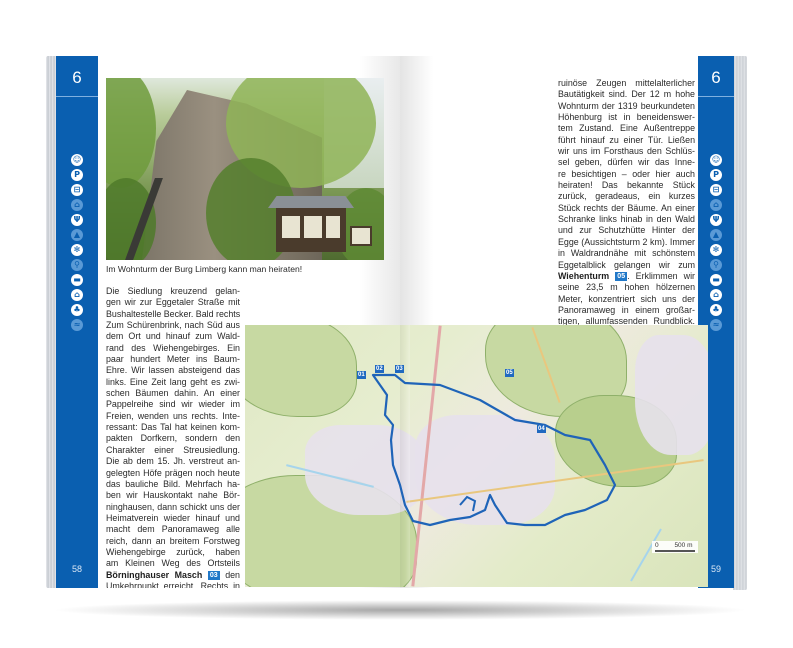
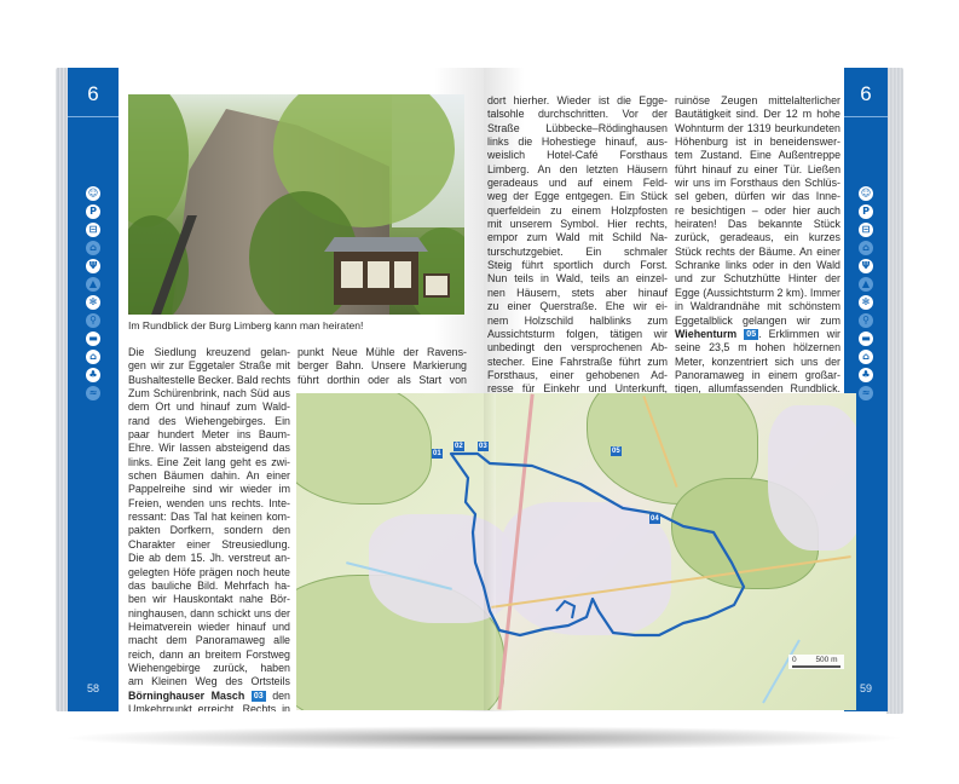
  6
  ☺
  P
  ⊟
  ⌂
  Ψ
  ▲
  ✻
  ⚲
  ▬
  ⌂
  ♣
  ≈
  58
- Im Wohnturm der Burg Limberg kann man heiraten!
+ Im Rundblick der Burg Limberg kann man heiraten!
  Die Siedlung kreuzend gelan-
  gen wir zur Eggetaler Straße mit
  Bushaltestelle Becker. Bald rechts
  Zum Schürenbrink, nach Süd aus
  dem Ort und hinauf zum Wald-
  rand des Wiehengebirges. Ein
  paar hundert Meter ins Baum-
  Ehre. Wir lassen absteigend das
  links. Eine Zeit lang geht es zwi-
  schen Bäumen dahin. An einer
  Pappelreihe sind wir wieder im
  Freien, wenden uns rechts. Inte-
  ressant: Das Tal hat keinen kom-
  pakten Dorfkern, sondern den
  Charakter einer Streusiedlung.
  Die ab dem 15. Jh. verstreut an-
  gelegten Höfe prägen noch heute
  das bauliche Bild. Mehrfach ha-
  ben wir Hauskontakt nahe Bör-
  ninghausen, dann schickt uns der
  Heimatverein wieder hinauf und
  macht dem Panoramaweg alle
  reich, dann an breitem Forstweg
  Wiehengebirge zurück, haben
  am Kleinen Weg des Ortsteils
  Börninghauser Masch den
  Umkehrpunkt erreicht. Rechts in
+ punkt Neue Mühle der Ravens-
+ berger Bahn. Unsere Markierung
+ führt dorthin oder als Start von
+ dort hierher. Wieder ist die Egge-
+ talsohle durchschritten. Vor der
+ Straße Lübbecke–Rödinghausen
+ links die Hohestiege hinauf, aus-
+ weislich Hotel-Café Forsthaus
+ Limberg. An den letzten Häusern
+ geradeaus und auf einem Feld-
+ weg der Egge entgegen. Ein Stück
+ querfeldein zu einem Holzpfosten
+ mit unserem Symbol. Hier rechts,
+ empor zum Wald mit Schild Na-
+ turschutzgebiet. Ein schmaler
+ Steig führt sportlich durch Forst.
+ Nun teils in Wald, teils an einzel-
+ nen Häusern, stets aber hinauf
+ zu einer Querstraße. Ehe wir ei-
+ nem Holzschild halblinks zum
+ Aussichtsturm folgen, tätigen wir
+ unbedingt den versprochenen Ab-
+ stecher. Eine Fahrstraße führt zum
+ Forsthaus, einer gehobenen Ad-
+ resse für Einkehr und Unterkunft,
  ruinöse Zeugen mittelalterlicher
  Bautätigkeit sind. Der 12 m hohe
  Wohnturm der 1319 beurkundeten
  Höhenburg ist in beneidenswer-
  tem Zustand. Eine Außentreppe
  führt hinauf zu einer Tür. Ließen
  wir uns im Forsthaus den Schlüs-
  sel geben, dürfen wir das Inne-
  re besichtigen – oder hier auch
  heiraten! Das bekannte Stück
  zurück, geradeaus, ein kurzes
  Stück rechts der Bäume. An einer
- Schranke links hinab in den Wald
+ Schranke links oder in den Wald
  und zur Schutzhütte Hinter der
  Egge (Aussichtsturm 2 km). Immer
  in Waldrandnähe mit schönstem
  Eggetalblick gelangen wir zum
  Wiehenturm . Erklimmen wir
  seine 23,5 m hohen hölzernen
  Meter, konzentriert sich uns der
  Panoramaweg in einem großar-
  tigen, allumfassenden Rundblick.
  6
  ☺
  P
  ⊟
  ⌂
  Ψ
  ▲
  ✻
  ⚲
  ▬
  ⌂
  ♣
  ≈
  59
